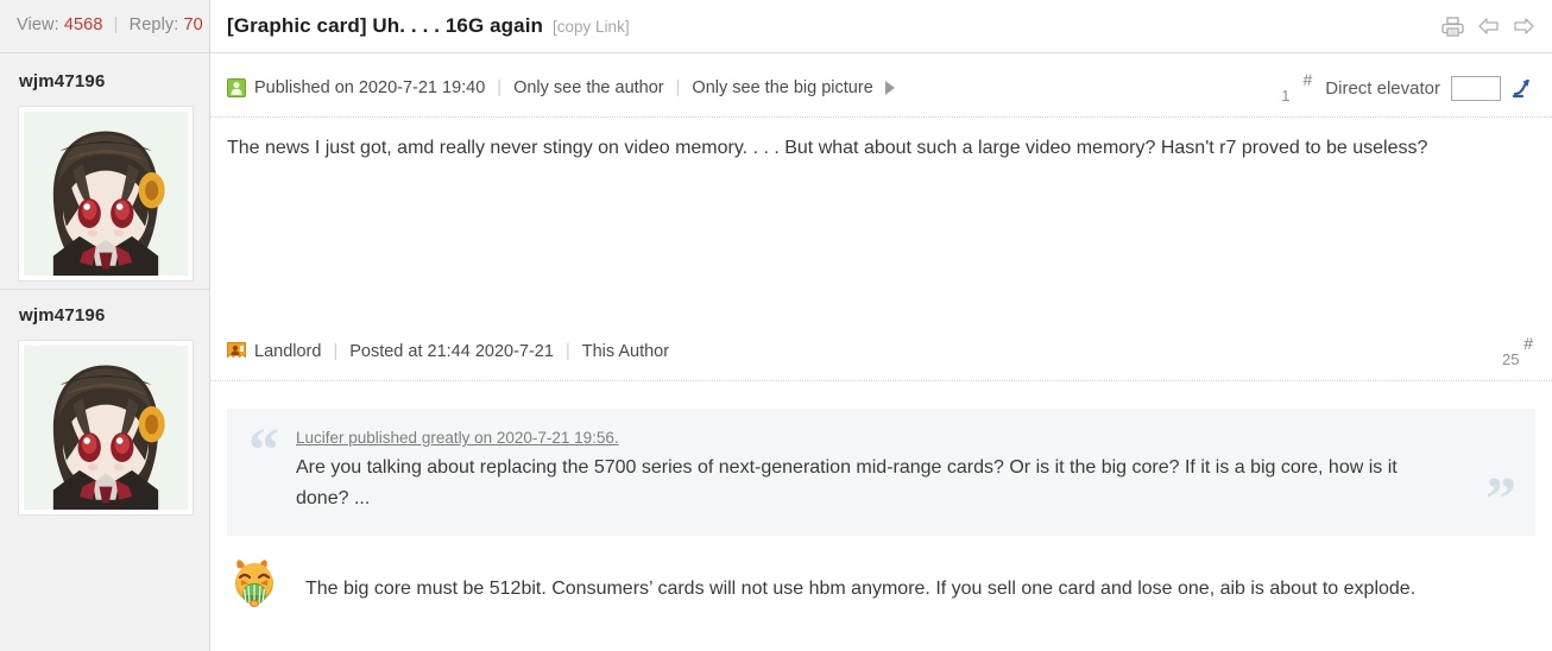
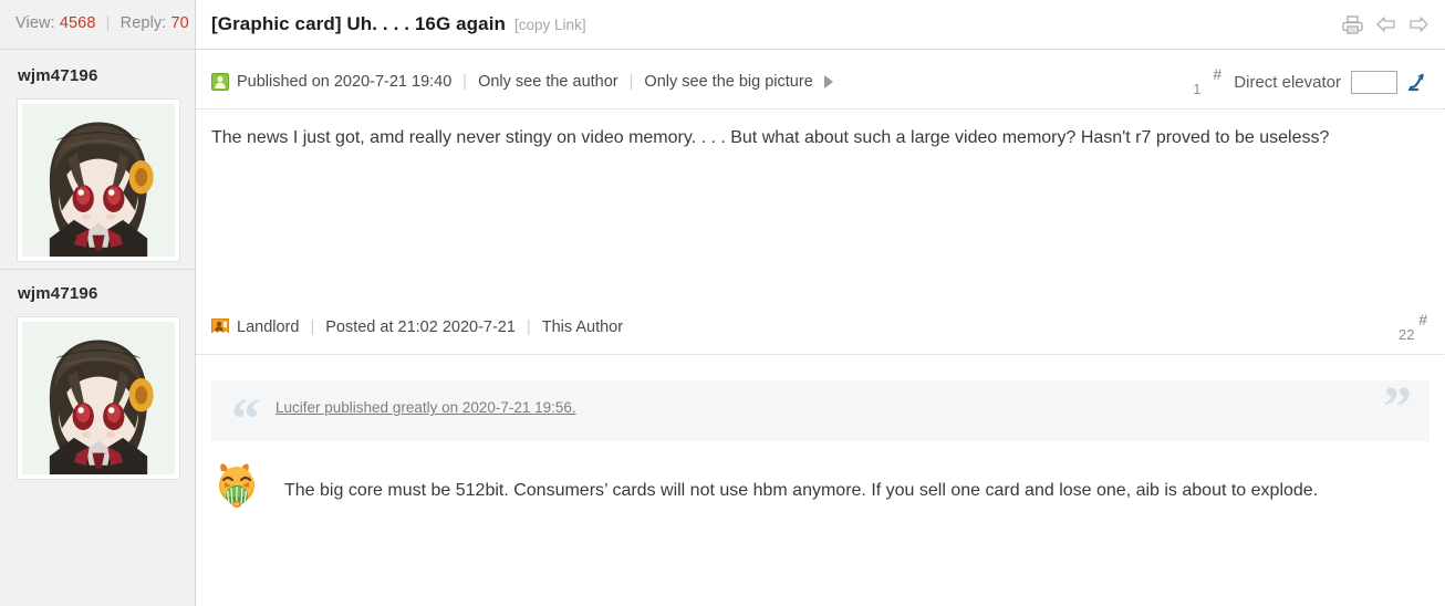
  View: 4568 | Reply: 70
  wjm47196
  wjm47196
  [Graphic card] Uh. . . . 16G again
  [copy Link]
  Published on 2020-7-21 19:40
  |
  Only see the author
  |
  Only see the big picture
  #
  1
  Direct elevator
  The news I just got, amd really never stingy on video memory. . . . But what about such a large video memory? Hasn't r7 proved to be useless?
  Landlord
  |
- Posted at 21:44 2020-7-21
+ Posted at 21:02 2020-7-21
  |
  This Author
  #
- 25
+ 22
  “
  ”
  Lucifer published greatly on 2020-7-21 19:56.
- Are you talking about replacing the 5700 series of next-generation mid-range cards? Or is it the big core? If it is a big core, how is it done? ...
  The big core must be 512bit. Consumers’ cards will not use hbm anymore. If you sell one card and lose one, aib is about to explode.
